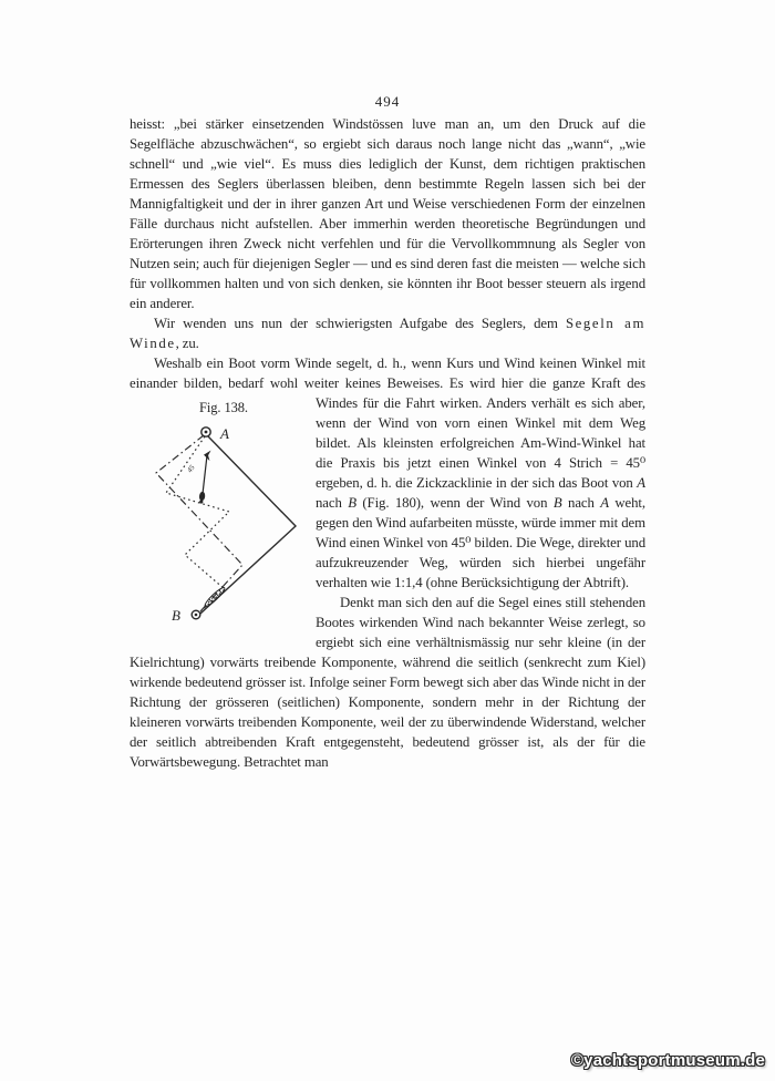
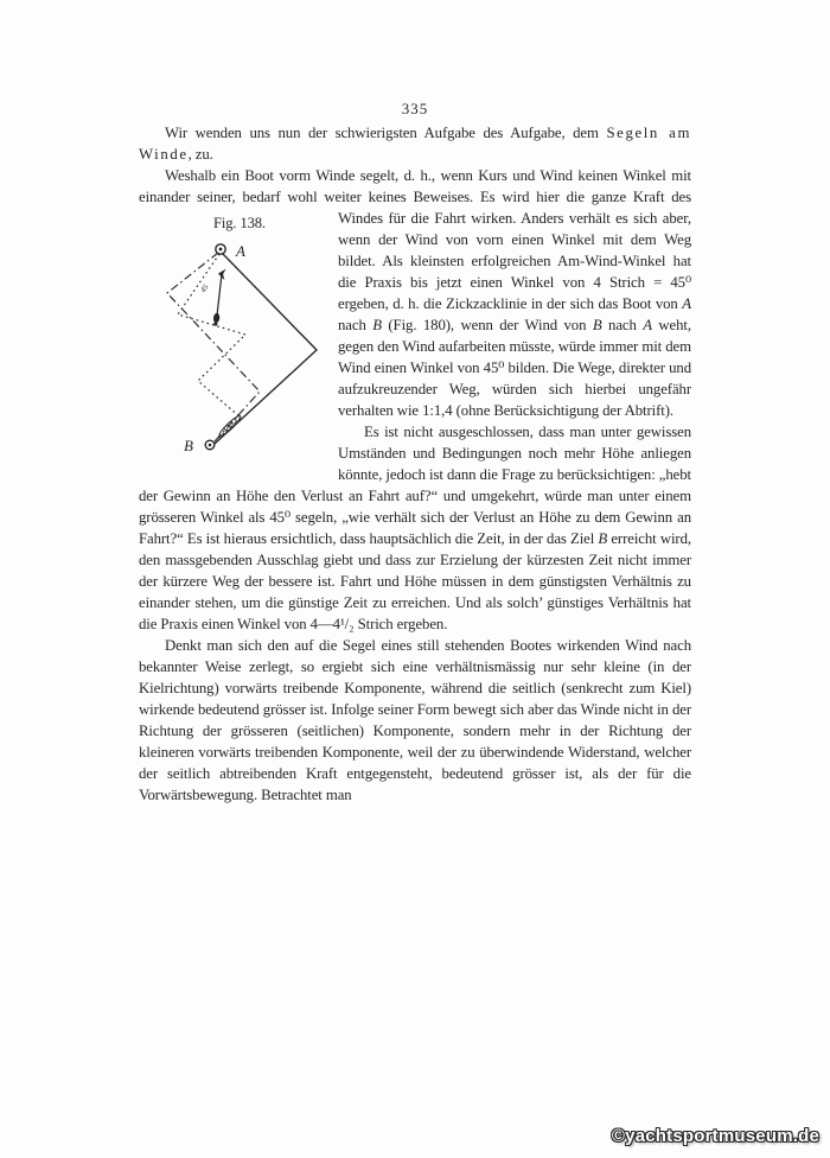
- 494
+ 335
- heisst: „bei stärker einsetzenden Windstössen luve man an, um den Druck auf die Segelfläche abzuschwächen“, so ergiebt sich daraus noch lange nicht das „wann“, „wie schnell“ und „wie viel“. Es muss dies lediglich der Kunst, dem richtigen praktischen Ermessen des Seglers überlassen bleiben, denn bestimmte Regeln lassen sich bei der Mannigfaltigkeit und der in ihrer ganzen Art und Weise verschiedenen Form der einzelnen Fälle durchaus nicht aufstellen. Aber immerhin werden theoretische Begründungen und Erörterungen ihren Zweck nicht verfehlen und für die Vervollkommnung als Segler von Nutzen sein; auch für diejenigen Segler — und es sind deren fast die meisten — welche sich für vollkommen halten und von sich denken, sie könnten ihr Boot besser steuern als irgend ein anderer.
- Wir wenden uns nun der schwierigsten Aufgabe des Seglers, dem Segeln am Winde, zu.
+ Wir wenden uns nun der schwierigsten Aufgabe des Aufgabe, dem Segeln am Winde, zu.
- Weshalb ein Boot vorm Winde segelt, d. h., wenn Kurs und Wind keinen Winkel mit einander bilden, bedarf wohl weiter keines Beweises. Es wird hier
+ Weshalb ein Boot vorm Winde segelt, d. h., wenn Kurs und Wind keinen Winkel mit einander seiner, bedarf wohl weiter keines Beweises. Es wird hier
  Fig. 138.
  A
  B
  die ganze Kraft des Windes für die Fahrt wirken. Anders verhält es sich aber, wenn der Wind von vorn einen Winkel mit dem Weg bildet. Als kleinsten erfolgreichen Am-Wind-Winkel hat die Praxis bis jetzt einen Winkel von 4 Strich = 45⁰ ergeben, d. h. die Zickzacklinie in der sich das Boot von A nach B (Fig. 180), wenn der Wind von B nach A weht, gegen den Wind aufarbeiten müsste, würde immer mit dem Wind einen Winkel von 45⁰ bilden. Die Wege, direkter und aufzukreuzender Weg, würden sich hierbei ungefähr verhalten wie 1:1,4 (ohne Berücksichtigung der Abtrift).
+ Es ist nicht ausgeschlossen, dass man unter gewissen Umständen und Bedingungen noch mehr Höhe anliegen könnte, jedoch ist dann die Frage zu berücksichtigen: „hebt der Gewinn an Höhe den Verlust an Fahrt auf?“ und umgekehrt, würde man unter einem grösseren Winkel als 45⁰ segeln, „wie verhält sich der Verlust an Höhe zu dem Gewinn an Fahrt?“ Es ist hieraus ersichtlich, dass hauptsächlich die Zeit, in der das Ziel B erreicht wird, den massgebenden Ausschlag giebt und dass zur Erzielung der kürzesten Zeit nicht immer der kürzere Weg der bessere ist. Fahrt und Höhe müssen in dem günstigsten Verhältnis zu einander stehen, um die günstige Zeit zu erreichen. Und als solch’ günstiges Verhältnis hat die Praxis einen Winkel von 4—4¹/₂ Strich ergeben.
  Denkt man sich den auf die Segel eines still stehenden Bootes wirkenden Wind nach bekannter Weise zerlegt, so ergiebt sich eine verhältnismässig nur sehr kleine (in der Kielrichtung) vorwärts treibende Komponente, während die seitlich (senkrecht zum Kiel) wirkende bedeutend grösser ist. Infolge seiner Form bewegt sich aber das Winde nicht in der Richtung der grösseren (seitlichen) Komponente, sondern mehr in der Richtung der kleineren vorwärts treibenden Komponente, weil der zu überwindende Widerstand, welcher der seitlich abtreibenden Kraft entgegensteht, bedeutend grösser ist, als der für die Vorwärtsbewegung. Betrachtet man
  ©yachtsportmuseum.de
